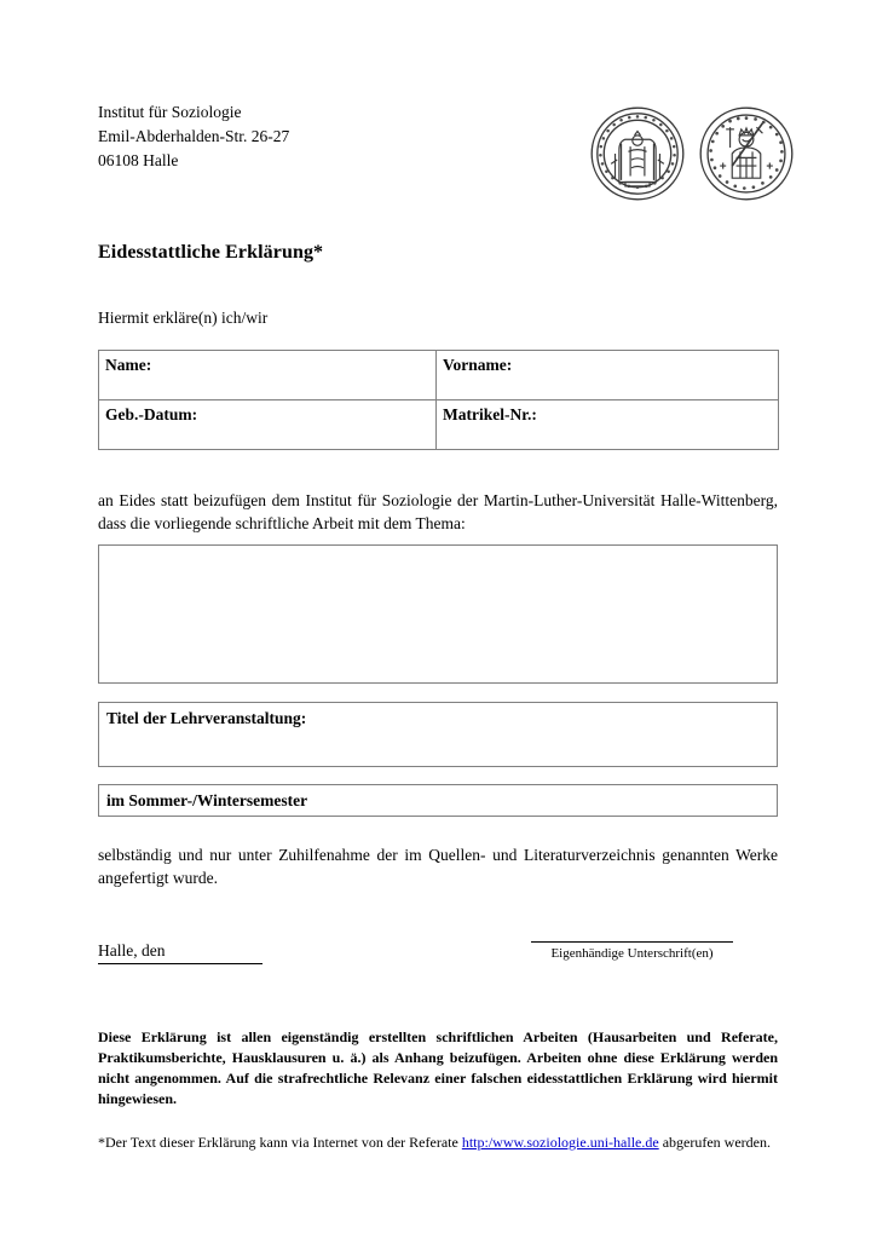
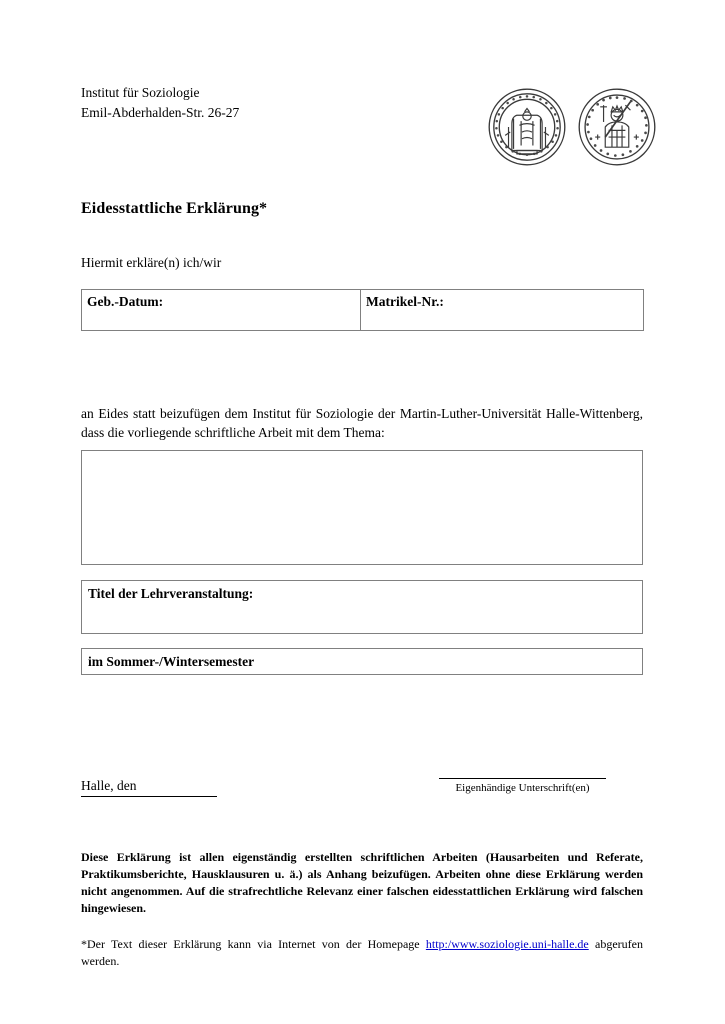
  Institut für Soziologie
  Emil-Abderhalden-Str. 26-27
- 06108 Halle
  Eidesstattliche Erklärung*
  Hiermit erkläre(n) ich/wir
- Name:	Vorname:
  Geb.-Datum:	Matrikel-Nr.:
  an Eides statt beizufügen dem Institut für Soziologie der Martin-Luther-Universität Halle-Wittenberg, dass die vorliegende schriftliche Arbeit mit dem Thema:
  Titel der Lehrveranstaltung:
  im Sommer-/Wintersemester
- selbständig und nur unter Zuhilfenahme der im Quellen- und Literaturverzeichnis genannten Werke angefertigt wurde.
  Halle, den
  Eigenhändige Unterschrift(en)
- Diese Erklärung ist allen eigenständig erstellten schriftlichen Arbeiten (Hausarbeiten und Referate, Praktikumsberichte, Hausklausuren u. ä.) als Anhang beizufügen. Arbeiten ohne diese Erklärung werden nicht angenommen. Auf die strafrechtliche Relevanz einer falschen eidesstattlichen Erklärung wird hiermit hingewiesen.
+ Diese Erklärung ist allen eigenständig erstellten schriftlichen Arbeiten (Hausarbeiten und Referate, Praktikumsberichte, Hausklausuren u. ä.) als Anhang beizufügen. Arbeiten ohne diese Erklärung werden nicht angenommen. Auf die strafrechtliche Relevanz einer falschen eidesstattlichen Erklärung wird falschen hingewiesen.
- *Der Text dieser Erklärung kann via Internet von der Referate http:/www.soziologie.uni-halle.de abgerufen werden.
+ *Der Text dieser Erklärung kann via Internet von der Homepage http:/www.soziologie.uni-halle.de abgerufen werden.
